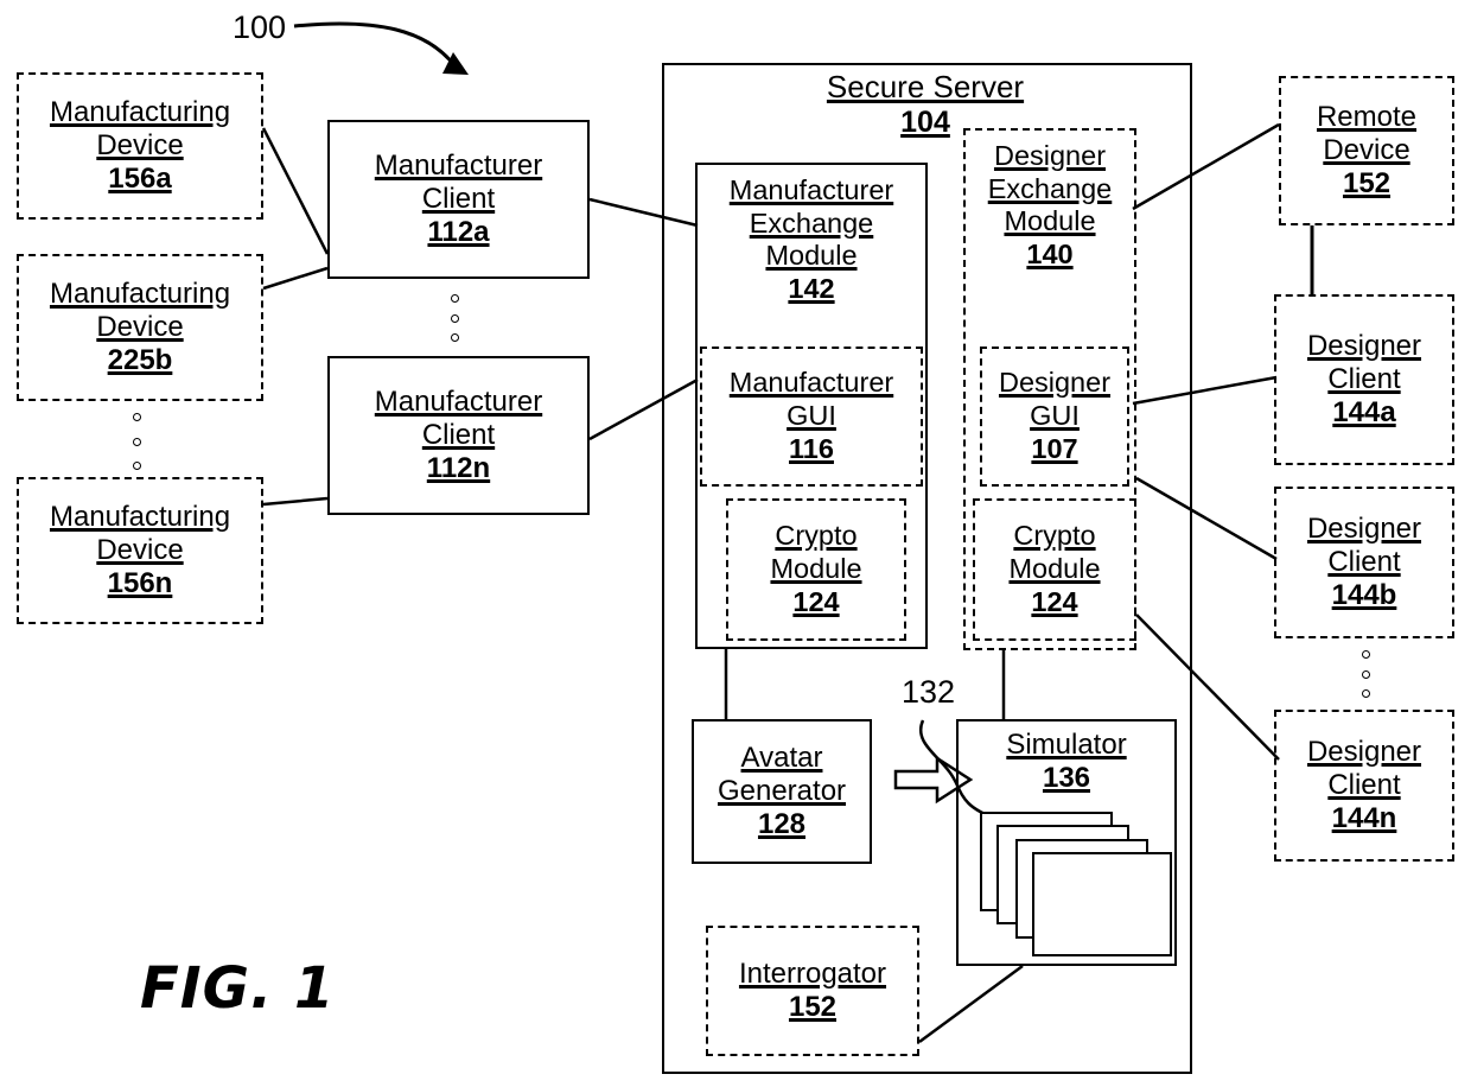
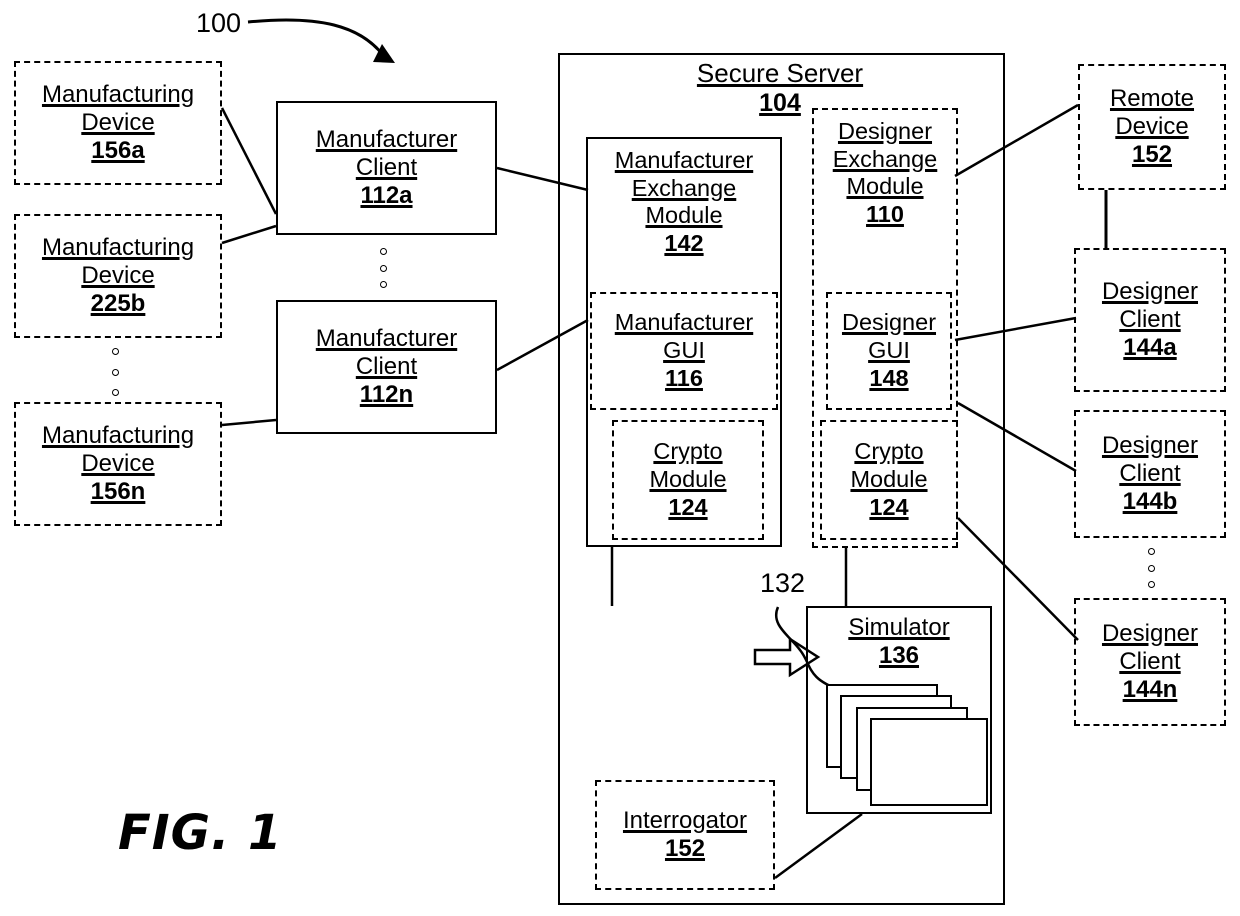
  Secure Server
  104
  Manufacturing
  Device
  156a
  Manufacturing
  Device
  225b
  Manufacturing
  Device
  156n
  Manufacturer
  Client
  112a
  Manufacturer
  Client
  112n
  Manufacturer
  Exchange
  Module
  142
  Manufacturer
  GUI
  116
  Crypto
  Module
  124
  Designer
  Exchange
  Module
- 140
+ 110
  Designer
  GUI
- 107
+ 148
  Crypto
  Module
  124
- Avatar
- Generator
- 128
  132
  Simulator
  136
  Interrogator
  152
  Remote
  Device
  152
  Designer
  Client
  144a
  Designer
  Client
  144b
  Designer
  Client
  144n
  100
  FIG. 1
